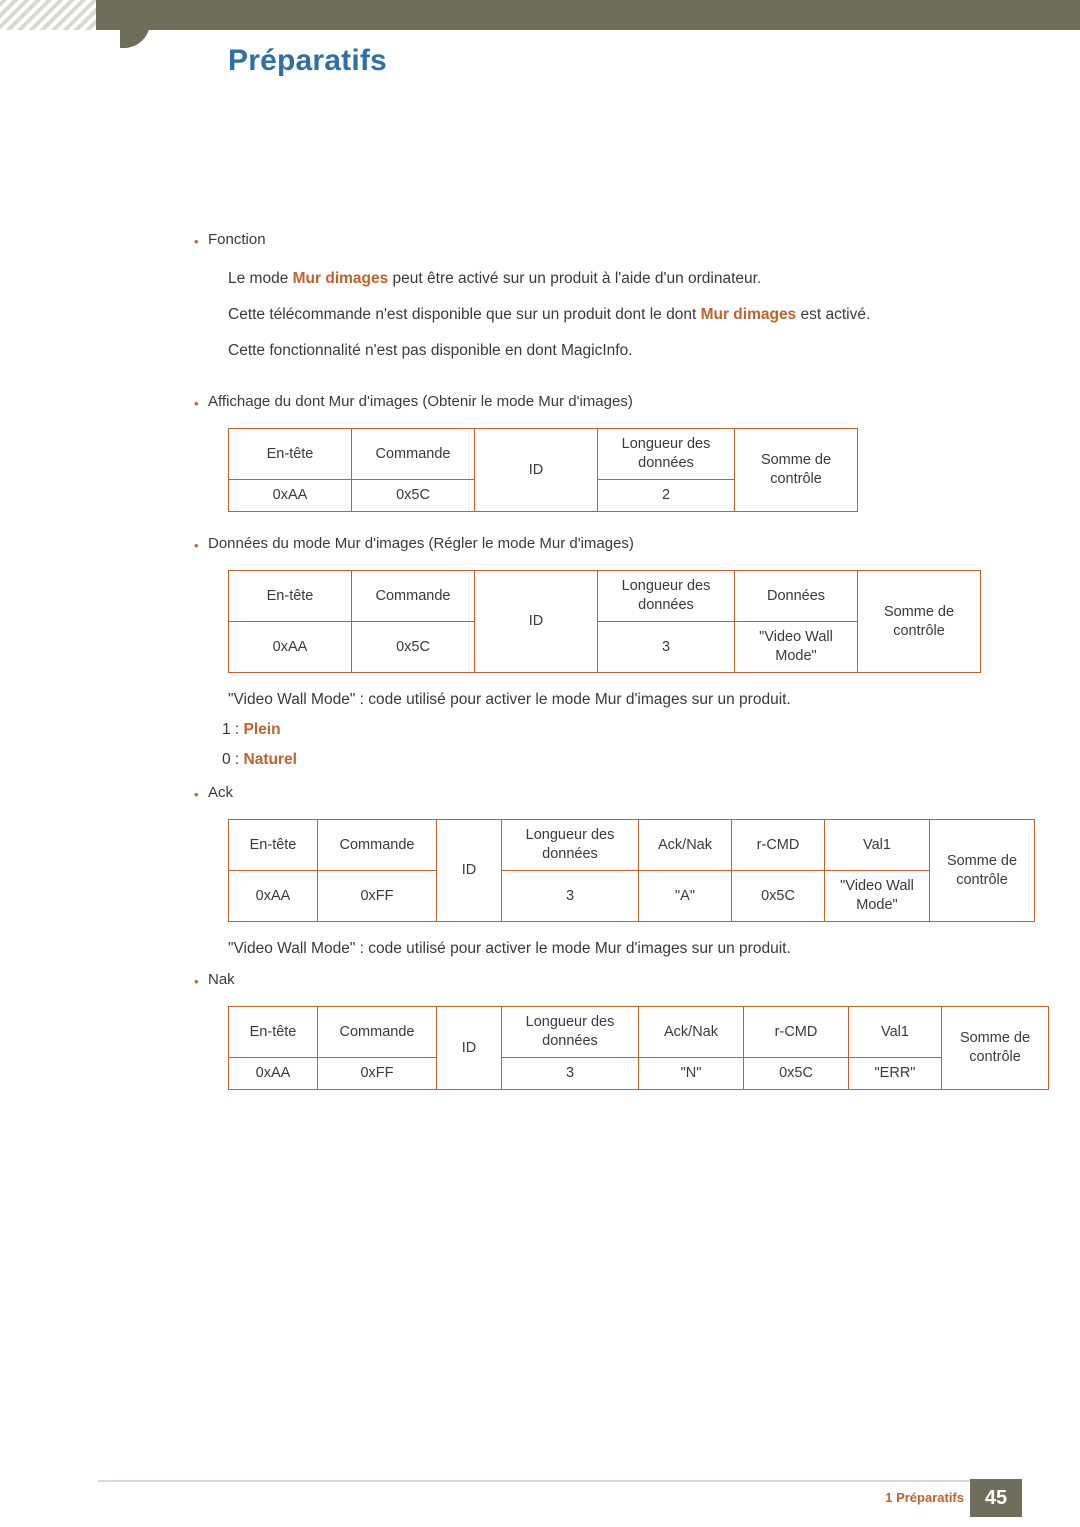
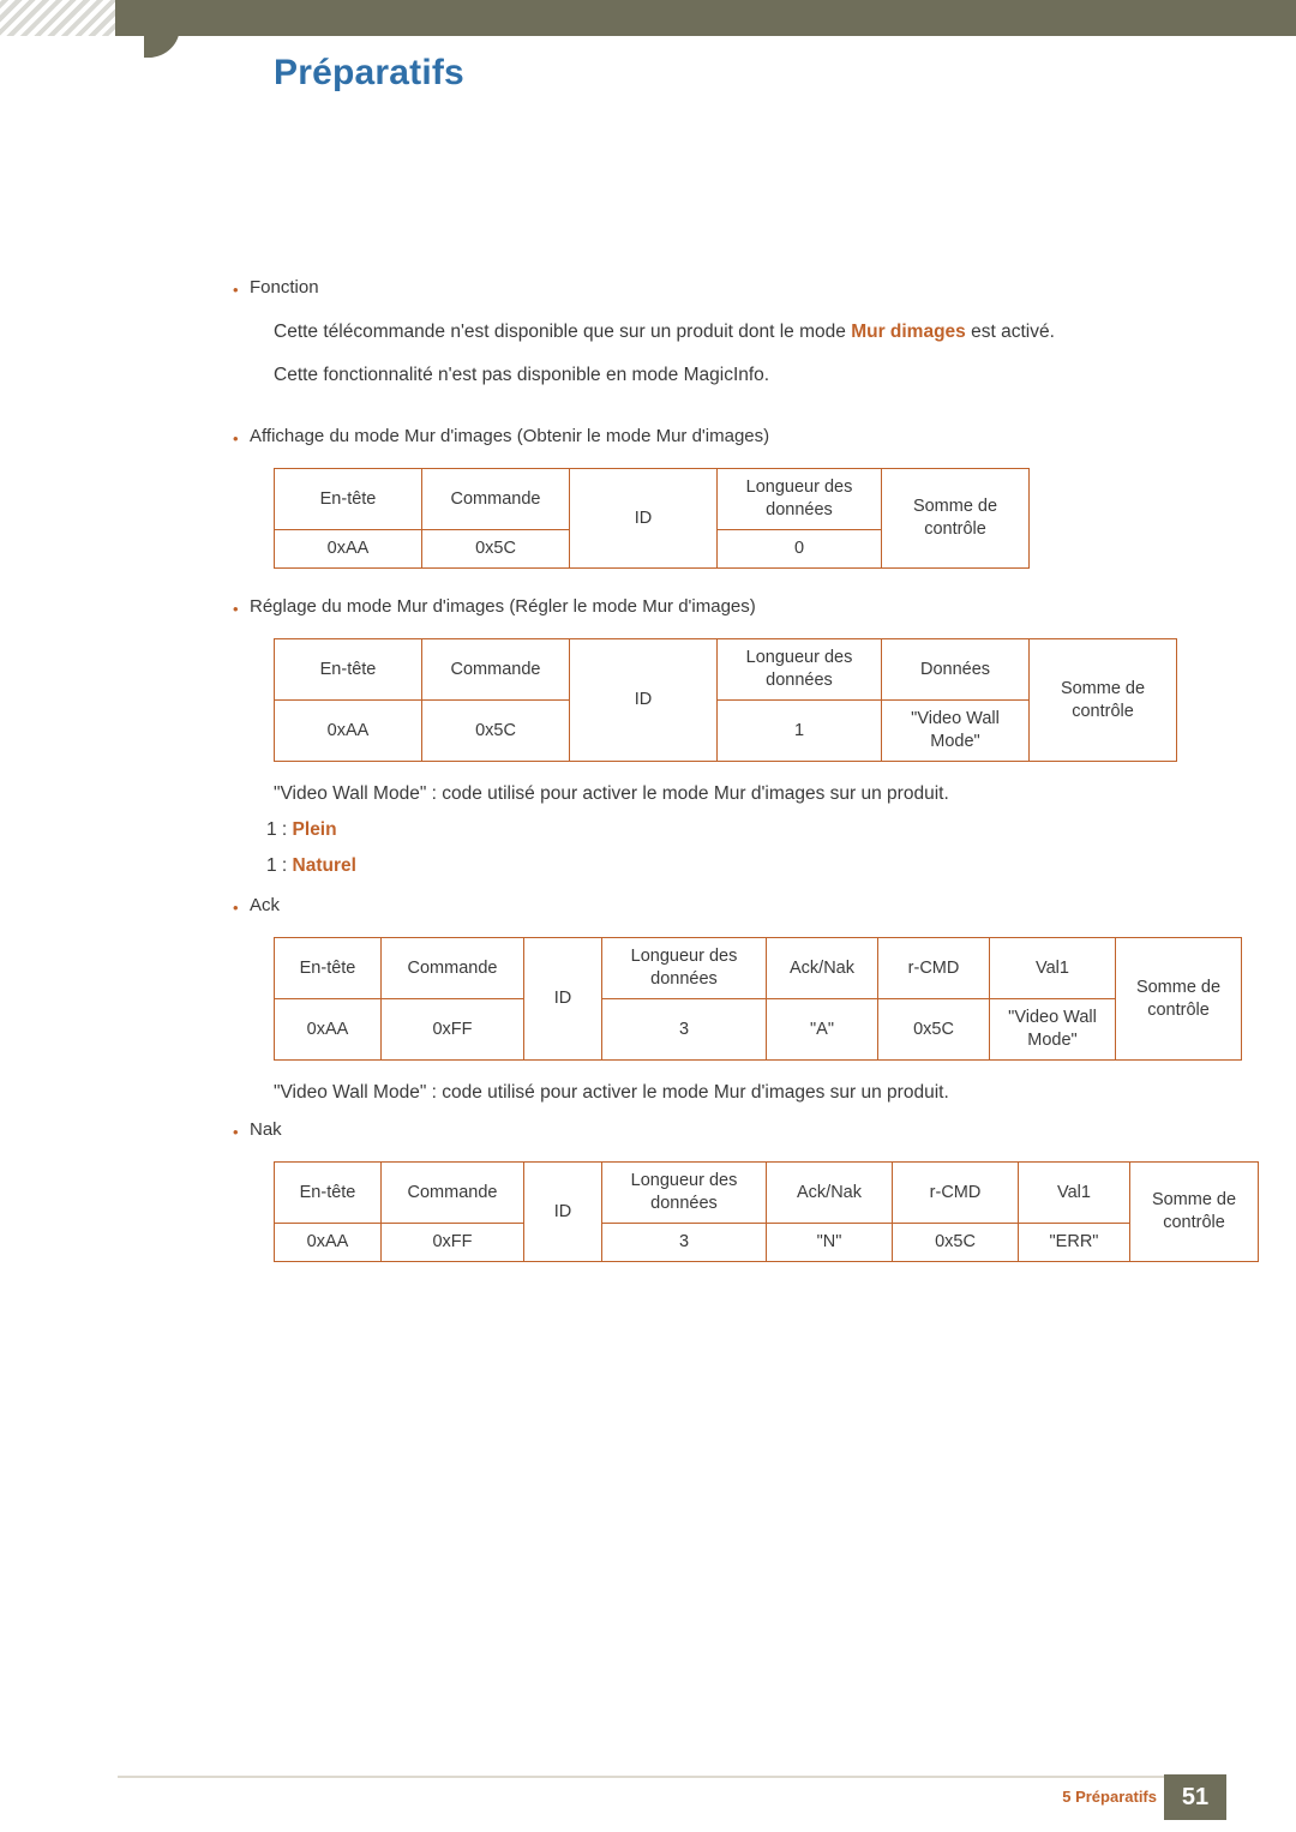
  Préparatifs
  •
  Fonction
- Le mode Mur dimages peut être activé sur un produit à l'aide d'un ordinateur.
- Cette télécommande n'est disponible que sur un produit dont le dont Mur dimages est activé.
+ Cette télécommande n'est disponible que sur un produit dont le mode Mur dimages est activé.
- Cette fonctionnalité n'est pas disponible en dont MagicInfo.
+ Cette fonctionnalité n'est pas disponible en mode MagicInfo.
  •
- Affichage du dont Mur d'images (Obtenir le mode Mur d'images)
+ Affichage du mode Mur d'images (Obtenir le mode Mur d'images)
  En-tête	Commande	ID	Longueur des données	Somme de contrôle
- 0xAA	0x5C	2
+ 0xAA	0x5C	0
  •
- Données du mode Mur d'images (Régler le mode Mur d'images)
+ Réglage du mode Mur d'images (Régler le mode Mur d'images)
  En-tête	Commande	ID	Longueur des données	Données	Somme de contrôle
- 0xAA	0x5C	3	"Video Wall Mode"
+ 0xAA	0x5C	1	"Video Wall Mode"
  "Video Wall Mode" : code utilisé pour activer le mode Mur d'images sur un produit.
  1 : Plein
- 0 : Naturel
+ 1 : Naturel
  •
  Ack
  En-tête	Commande	ID	Longueur des données	Ack/Nak	r-CMD	Val1	Somme de contrôle
  0xAA	0xFF	3	"A"	0x5C	"Video Wall Mode"
  "Video Wall Mode" : code utilisé pour activer le mode Mur d'images sur un produit.
  •
  Nak
  En-tête	Commande	ID	Longueur des données	Ack/Nak	r-CMD	Val1	Somme de contrôle
  0xAA	0xFF	3	"N"	0x5C	"ERR"
- 1 Préparatifs
+ 5 Préparatifs
- 45
+ 51
